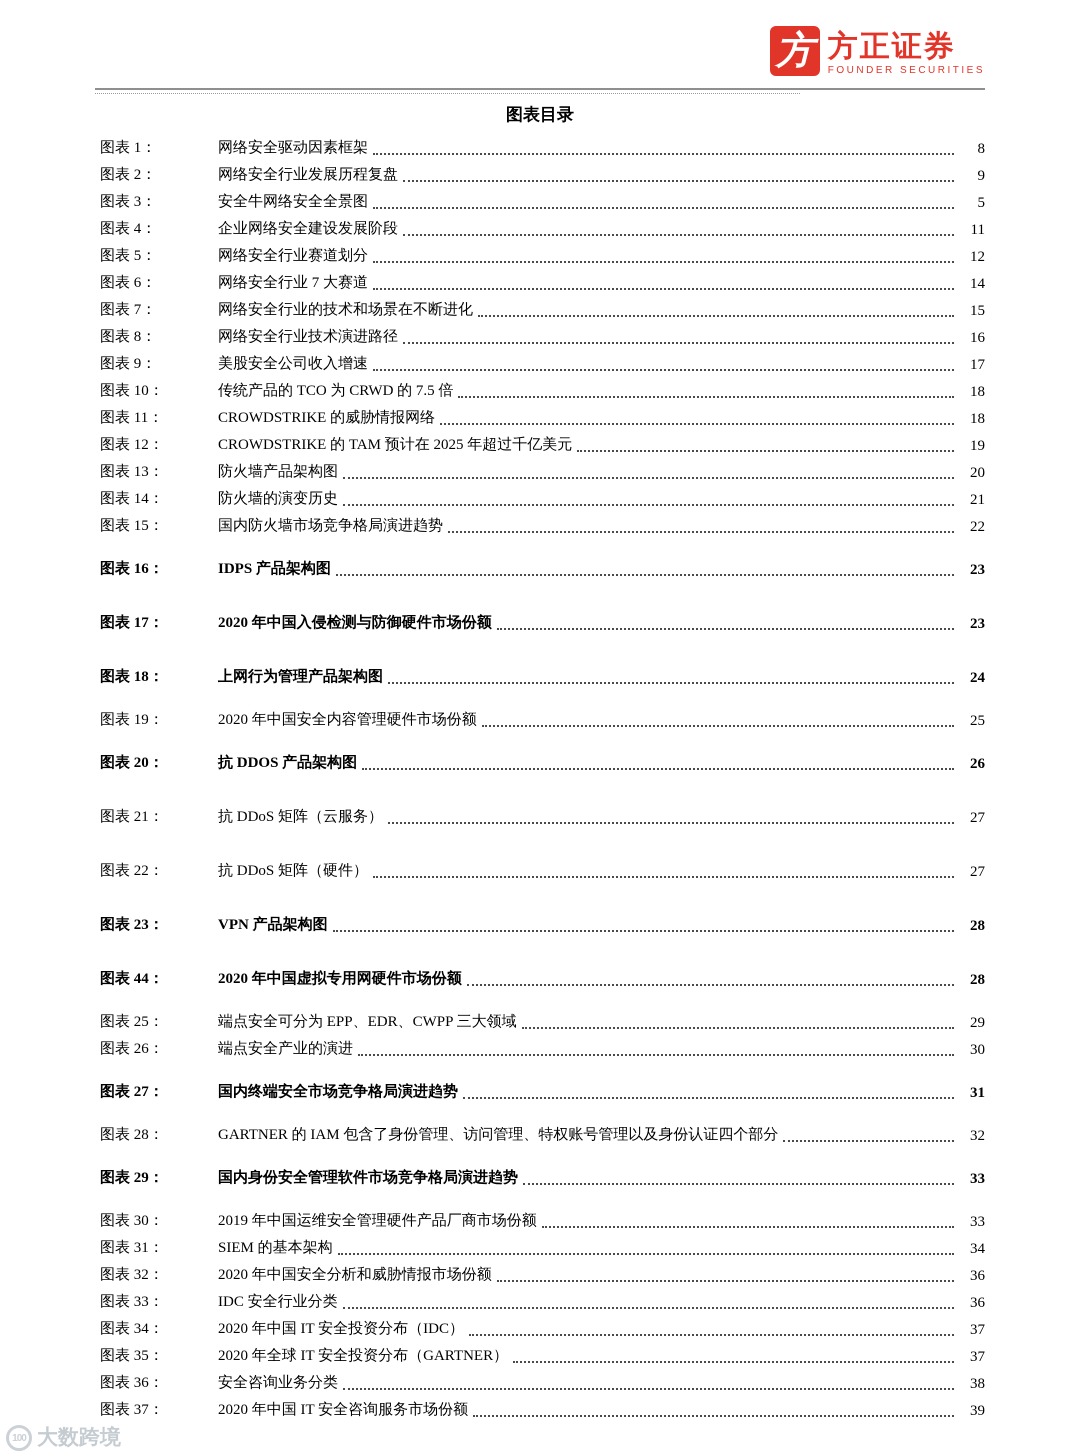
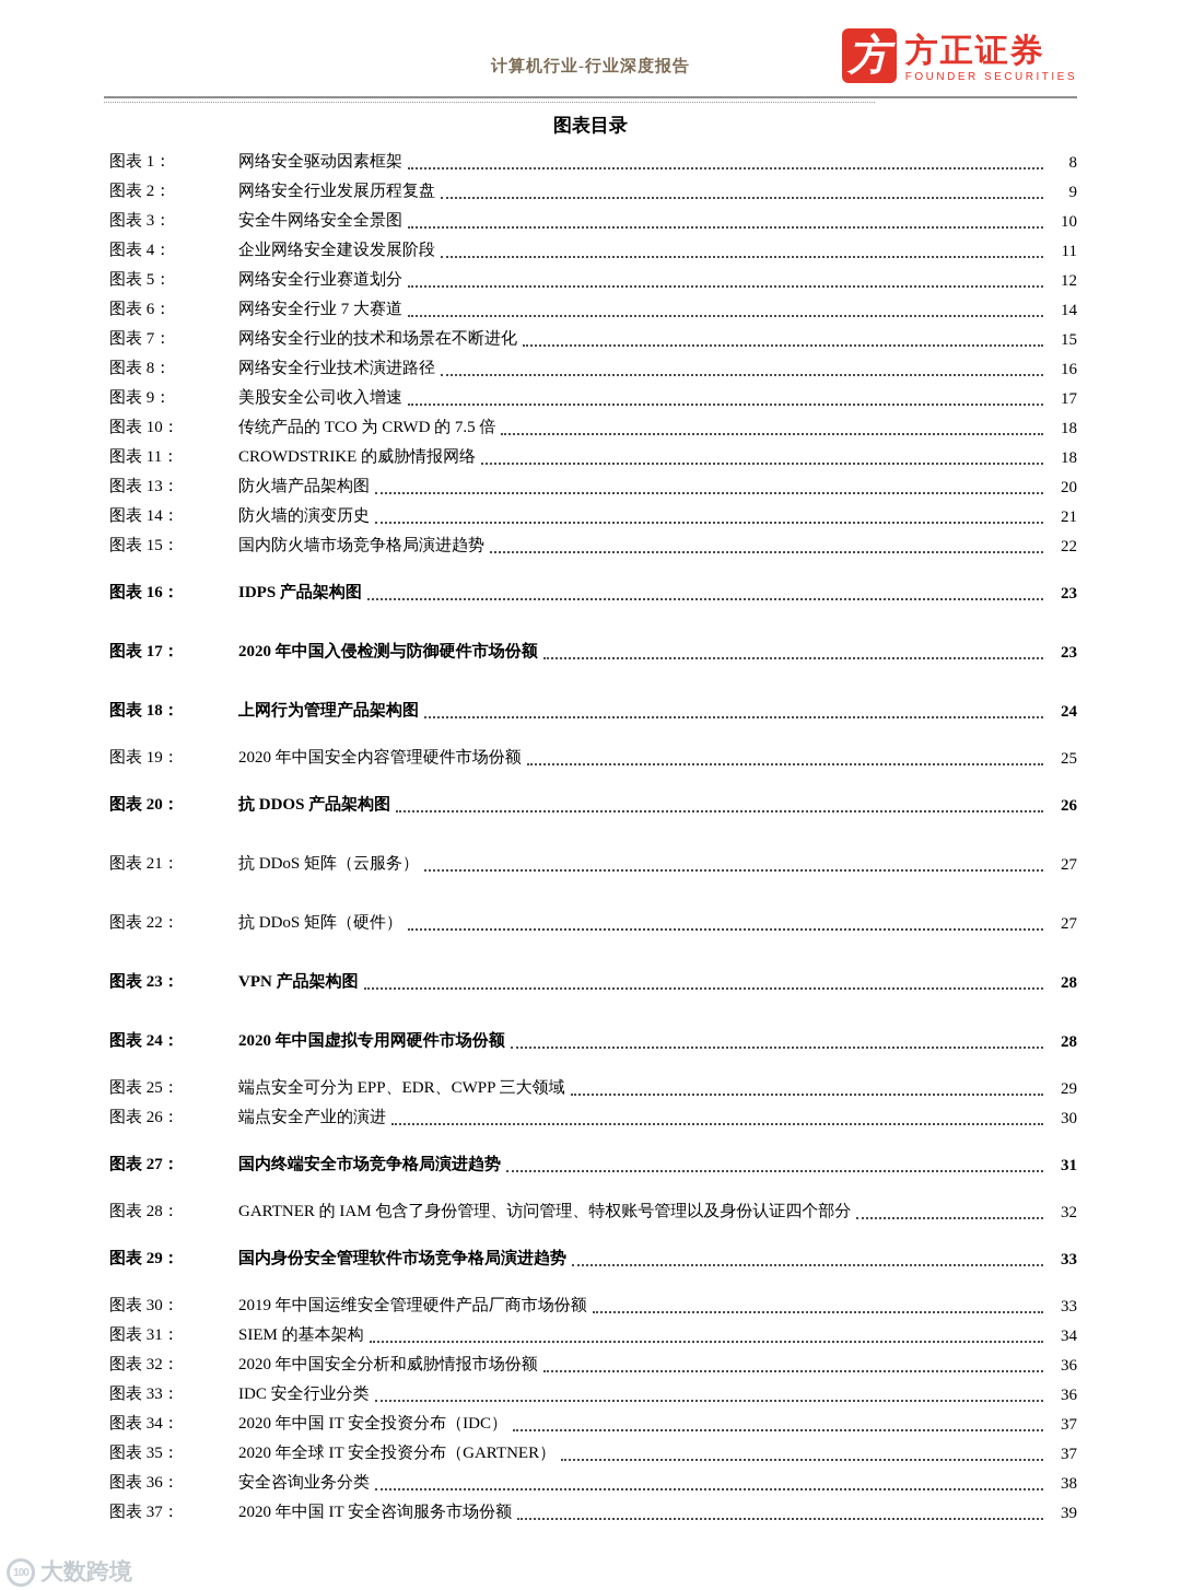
+ 计算机行业-行业深度报告
  方
  方正证券
  FOUNDER SECURITIES
  图表目录
  图表 1：
  网络安全驱动因素框架
  8
  图表 2：
  网络安全行业发展历程复盘
  9
  图表 3：
  安全牛网络安全全景图
- 5
+ 10
  图表 4：
  企业网络安全建设发展阶段
  11
  图表 5：
  网络安全行业赛道划分
  12
  图表 6：
  网络安全行业 7 大赛道
  14
  图表 7：
  网络安全行业的技术和场景在不断进化
  15
  图表 8：
  网络安全行业技术演进路径
  16
  图表 9：
  美股安全公司收入增速
  17
  图表 10：
  传统产品的 TCO 为 CRWD 的 7.5 倍
  18
  图表 11：
  CROWDSTRIKE 的威胁情报网络
  18
- 图表 12：
- CROWDSTRIKE 的 TAM 预计在 2025 年超过千亿美元
- 19
  图表 13：
  防火墙产品架构图
  20
  图表 14：
  防火墙的演变历史
  21
  图表 15：
  国内防火墙市场竞争格局演进趋势
  22
  图表 16：
  IDPS 产品架构图
  23
  图表 17：
  2020 年中国入侵检测与防御硬件市场份额
  23
  图表 18：
  上网行为管理产品架构图
  24
  图表 19：
  2020 年中国安全内容管理硬件市场份额
  25
  图表 20：
  抗 DDOS 产品架构图
  26
  图表 21：
  抗 DDoS 矩阵（云服务）
  27
  图表 22：
  抗 DDoS 矩阵（硬件）
  27
  图表 23：
  VPN 产品架构图
  28
- 图表 44：
+ 图表 24：
  2020 年中国虚拟专用网硬件市场份额
  28
  图表 25：
  端点安全可分为 EPP、EDR、CWPP 三大领域
  29
  图表 26：
  端点安全产业的演进
  30
  图表 27：
  国内终端安全市场竞争格局演进趋势
  31
  图表 28：
  GARTNER 的 IAM 包含了身份管理、访问管理、特权账号管理以及身份认证四个部分
  32
  图表 29：
  国内身份安全管理软件市场竞争格局演进趋势
  33
  图表 30：
  2019 年中国运维安全管理硬件产品厂商市场份额
  33
  图表 31：
  SIEM 的基本架构
  34
  图表 32：
  2020 年中国安全分析和威胁情报市场份额
  36
  图表 33：
  IDC 安全行业分类
  36
  图表 34：
  2020 年中国 IT 安全投资分布（IDC）
  37
  图表 35：
  2020 年全球 IT 安全投资分布（GARTNER）
  37
  图表 36：
  安全咨询业务分类
  38
  图表 37：
  2020 年中国 IT 安全咨询服务市场份额
  39
  100
  大数跨境
